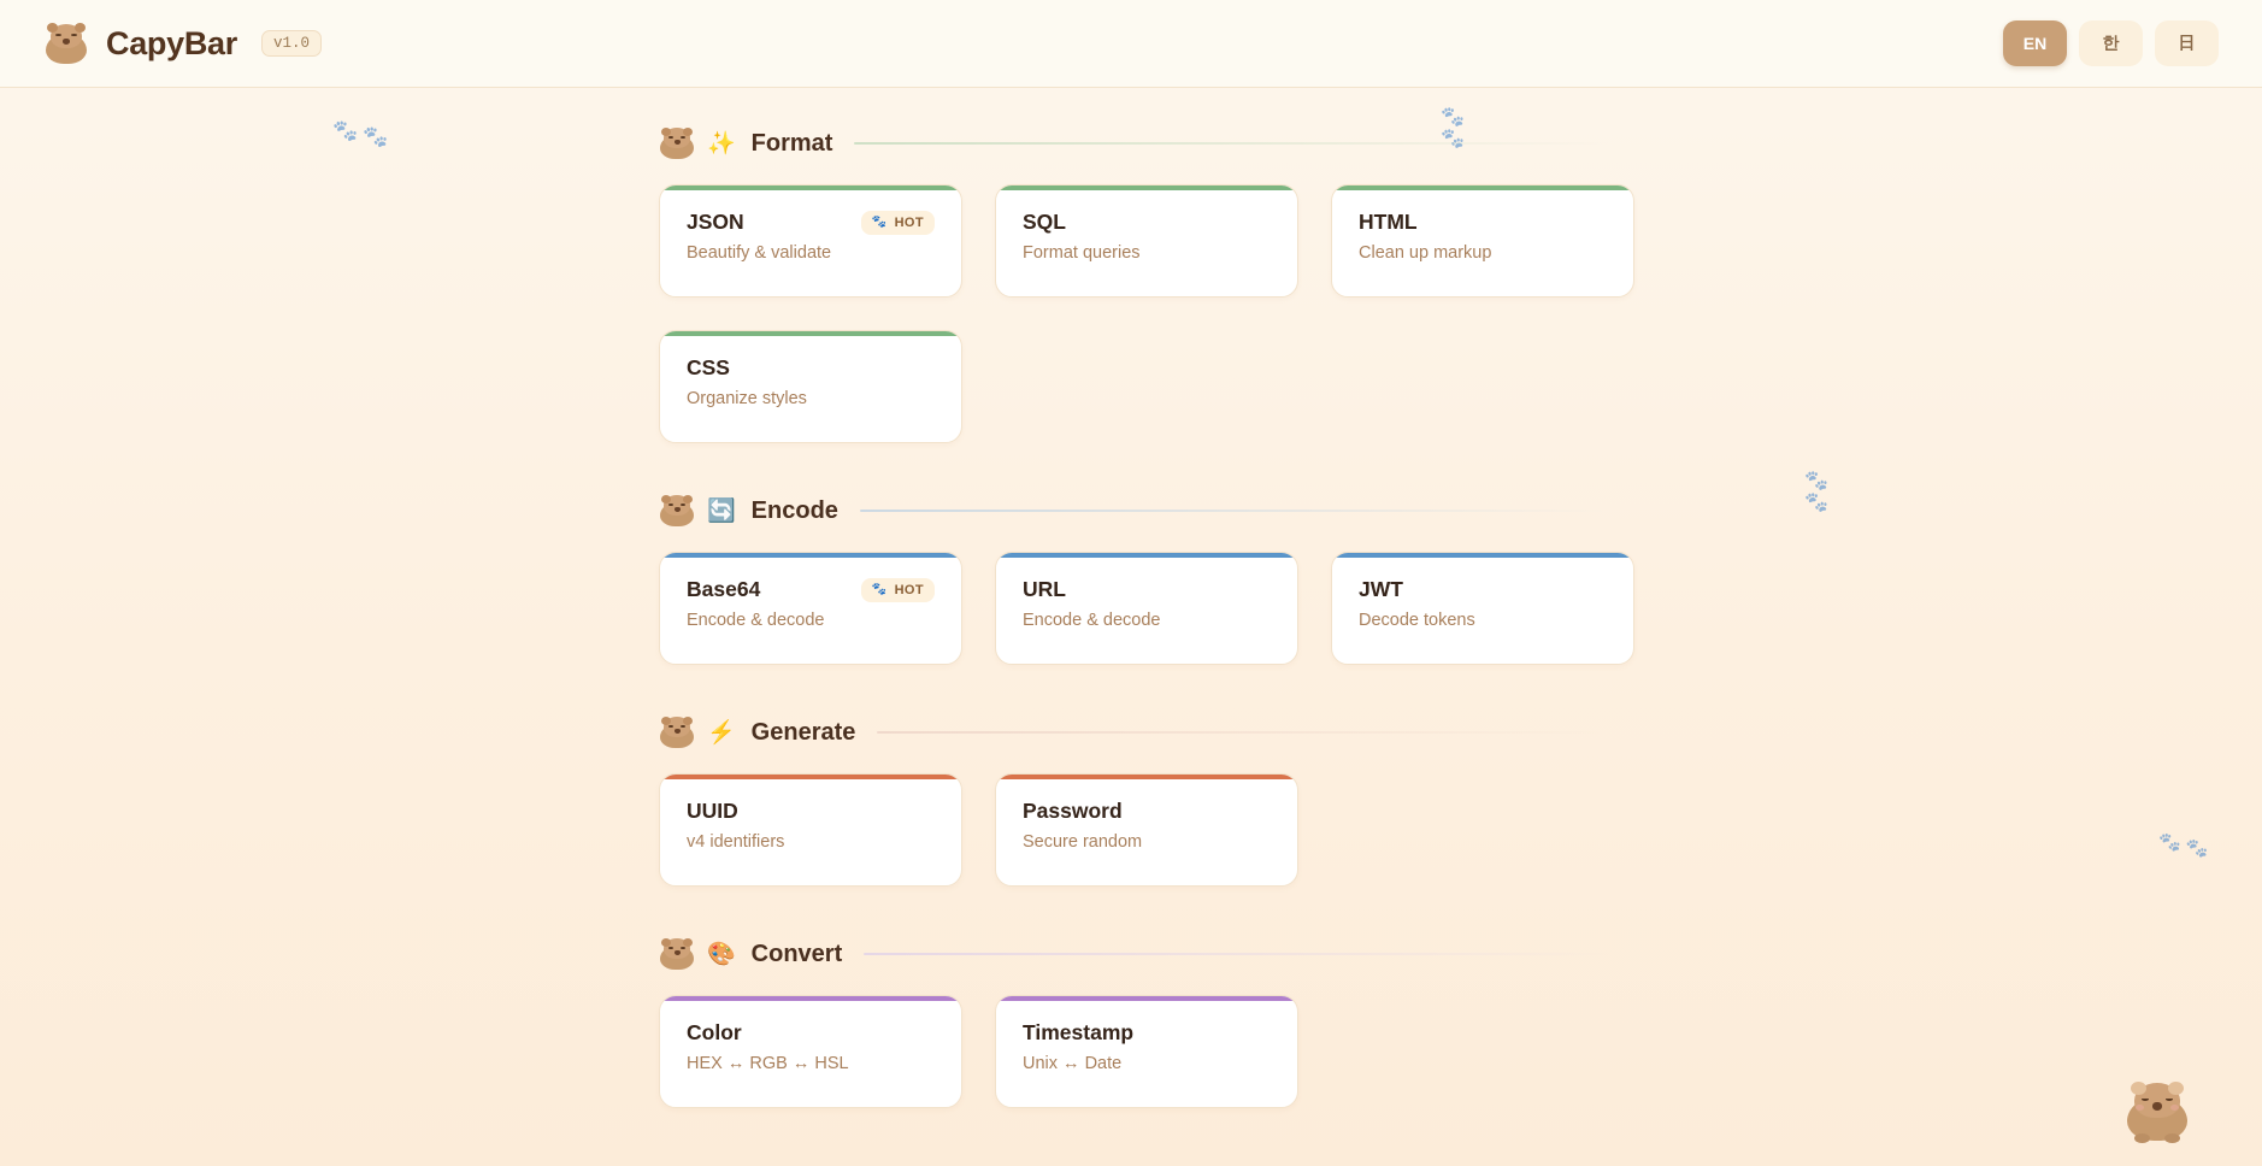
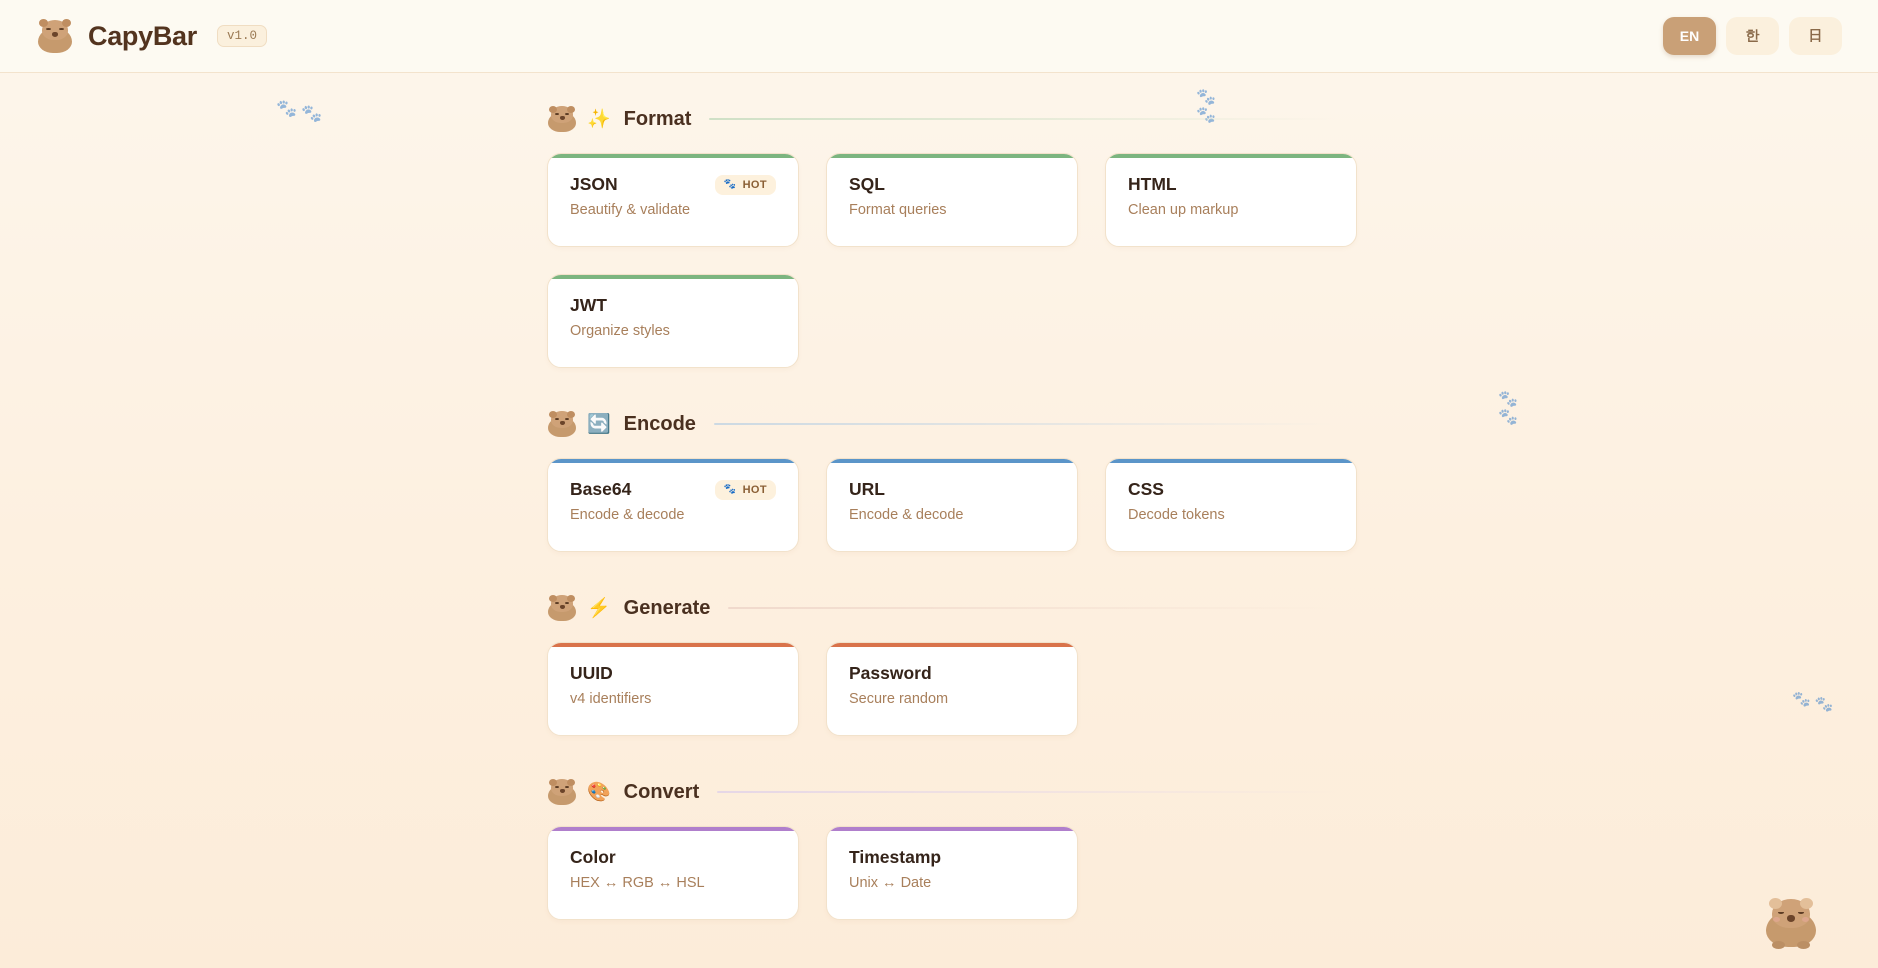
  CapyBar
  v1.0
  EN
  한
  日
  ✨
  Format
  JSON
  🐾
  HOT
  Beautify & validate
  SQL
  Format queries
  HTML
  Clean up markup
- CSS
+ JWT
  Organize styles
  🔄
  Encode
  Base64
  🐾
  HOT
  Encode & decode
  URL
  Encode & decode
- JWT
+ CSS
  Decode tokens
  ⚡
  Generate
  UUID
  v4 identifiers
  Password
  Secure random
  🎨
  Convert
  Color
  HEX ↔ RGB ↔ HSL
  Timestamp
  Unix ↔ Date
  🐾
  🐾
  🐾
  🐾
  🐾
  🐾
  🐾
  🐾
